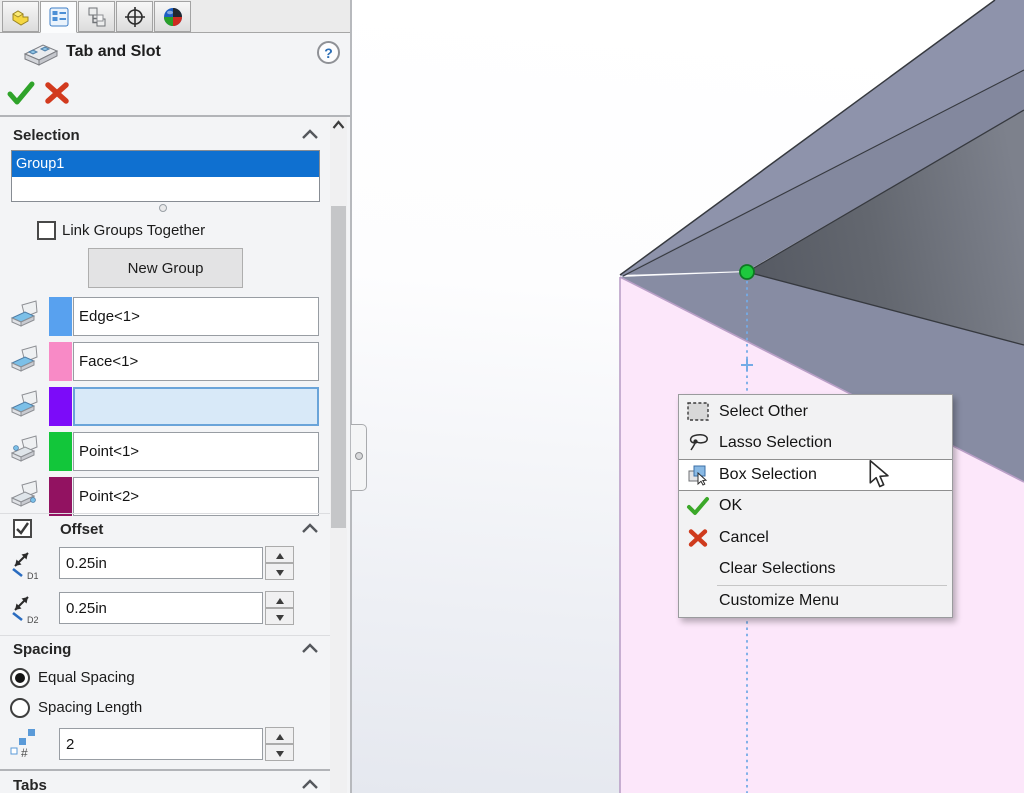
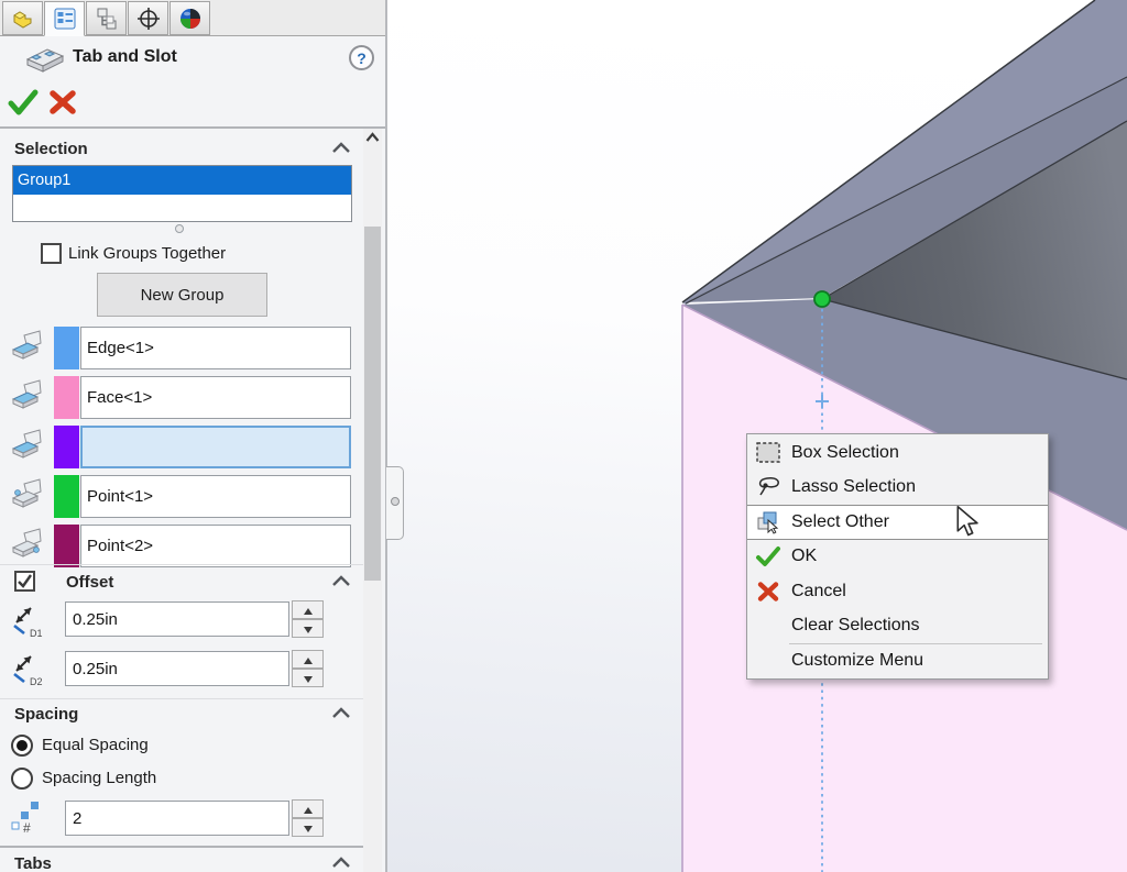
  Tab and Slot
  ?
  Selection
  Group1
  Link Groups Together
  New Group
  Edge<1>
  Face<1>
  Point<1>
  Point<2>
  Offset
  D1
  0.25in
  D2
  0.25in
  Spacing
  Equal Spacing
  Spacing Length
  #
  2
  Tabs
- Select Other
+ Box Selection
  Lasso Selection
- Box Selection
+ Select Other
  OK
  Cancel
  Clear Selections
  Customize Menu
